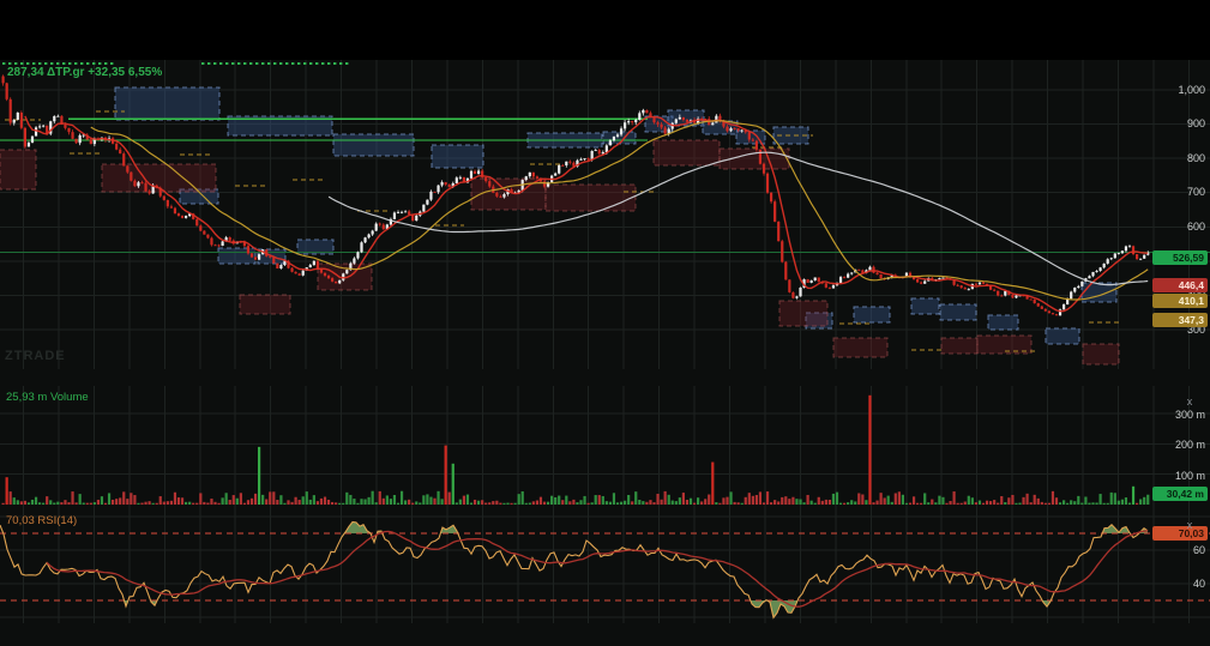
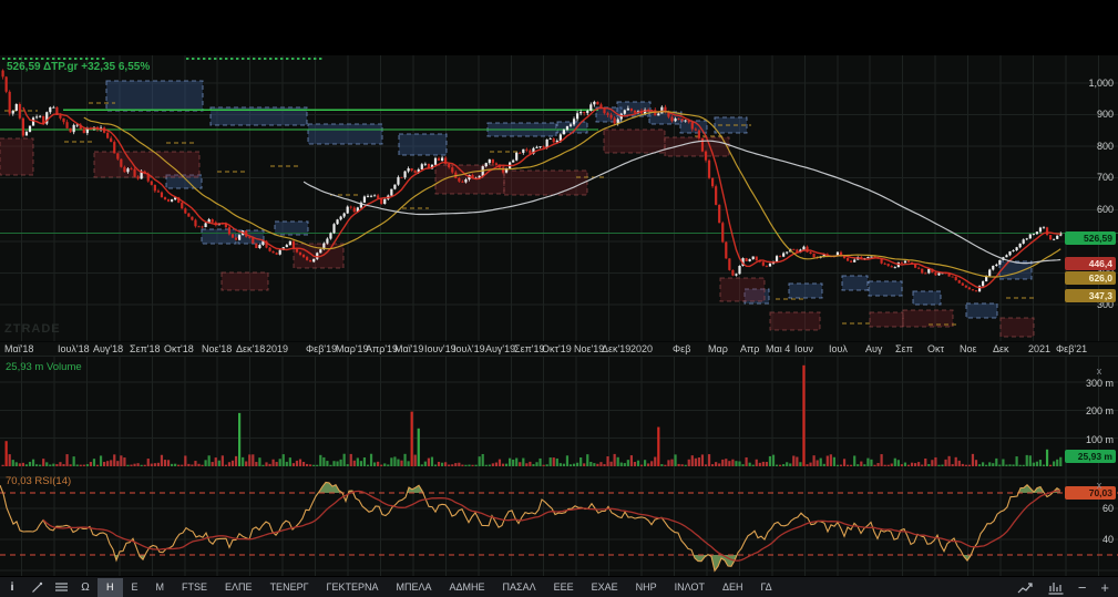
+ Μαϊ'18
+ Ιουλ'18
+ Αυγ'18
+ Σεπ'18
+ Οκτ'18
+ Νοε'18
+ Δεκ'18
+ 2019
+ Φεβ'19
+ Μαρ'19
+ Απρ'19
+ Μαϊ'19
+ Ιουν'19
+ Ιουλ'19
+ Αυγ'19
+ Σεπ'19
+ Οκτ'19
+ Νοε'19
+ Δεκ'19
+ 2020
+ Φεβ
+ Μαρ
+ Απρ
+ Μαι 4
+ Ιουν
+ Ιουλ
+ Αυγ
+ Σεπ
+ Οκτ
+ Νοε
+ Δεκ
+ 2021
+ Φεβ'21
- 287,34 ΔTP.gr +32,35 6,55%
+ 526,59 ΔTP.gr +32,35 6,55%
  25,93 m Volume
  70,03 RSI(14)
  ZTRADE
  x
  x
  1,000
  900
  800
  700
  600
  300
  300 m
  200 m
  100 m
  60
  40
  526,59
  446,4
- 410,1
+ 626,0
  347,3
- 30,42 m
+ 25,93 m
  70,03
+ i
+ Ω
+ Η
+ Ε
+ Μ
+ FTSE
+ ΕΛΠΕ
+ ΤΕΝΕΡΓ
+ ΓΕΚΤΕΡΝΑ
+ ΜΠΕΛΑ
+ ΑΔΜΗΕ
+ ΠΑΣΑΛ
+ ΕΕΕ
+ ΕΧΑΕ
+ ΝΗΡ
+ ΙΝΛΟΤ
+ ΔΕΗ
+ ΓΔ
+ −
+ +
